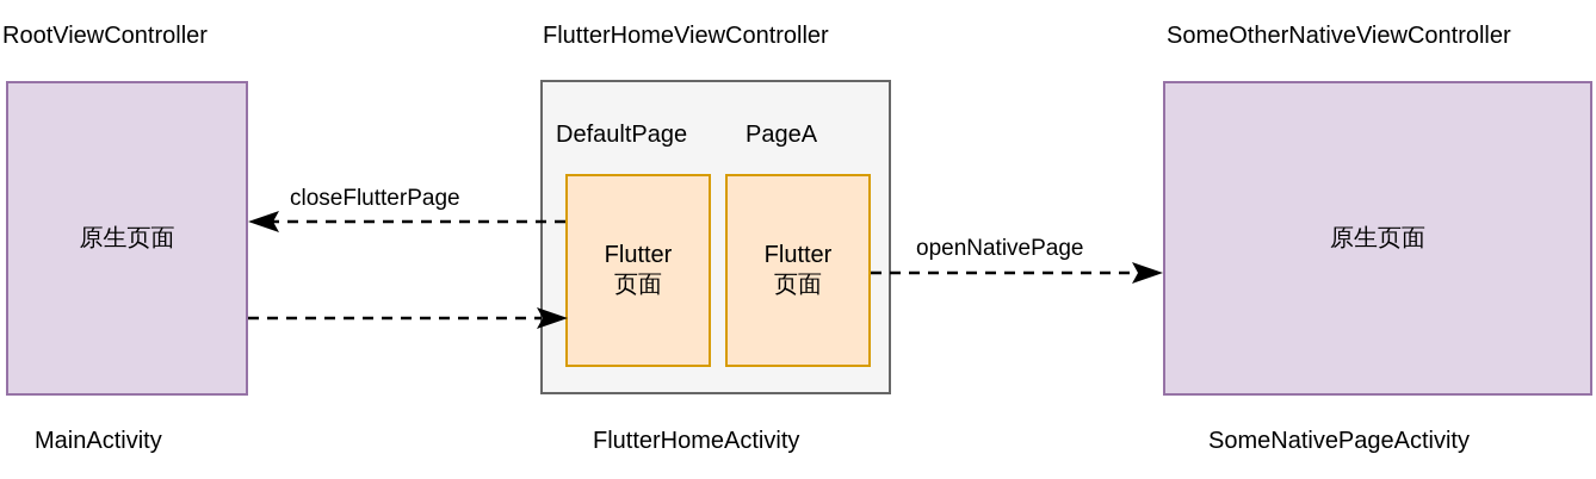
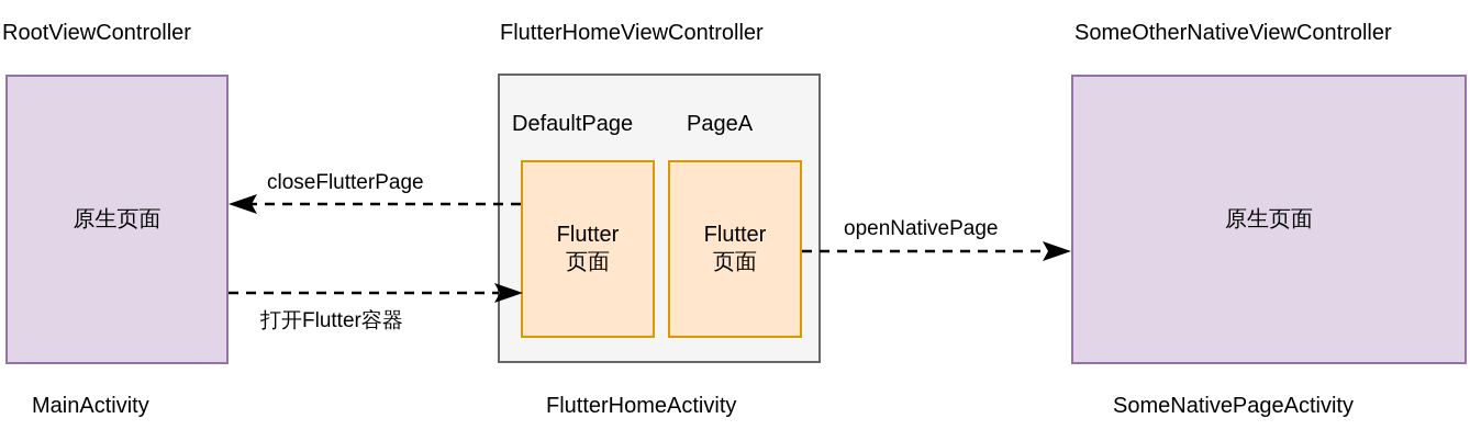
  RootViewController
  FlutterHomeViewController
  SomeOtherNativeViewController
  原生页面
  DefaultPage
  PageA
  Flutter
  页面
  Flutter
  页面
  原生页面
  closeFlutterPage
+ 打开Flutter容器
  openNativePage
  MainActivity
  FlutterHomeActivity
  SomeNativePageActivity
